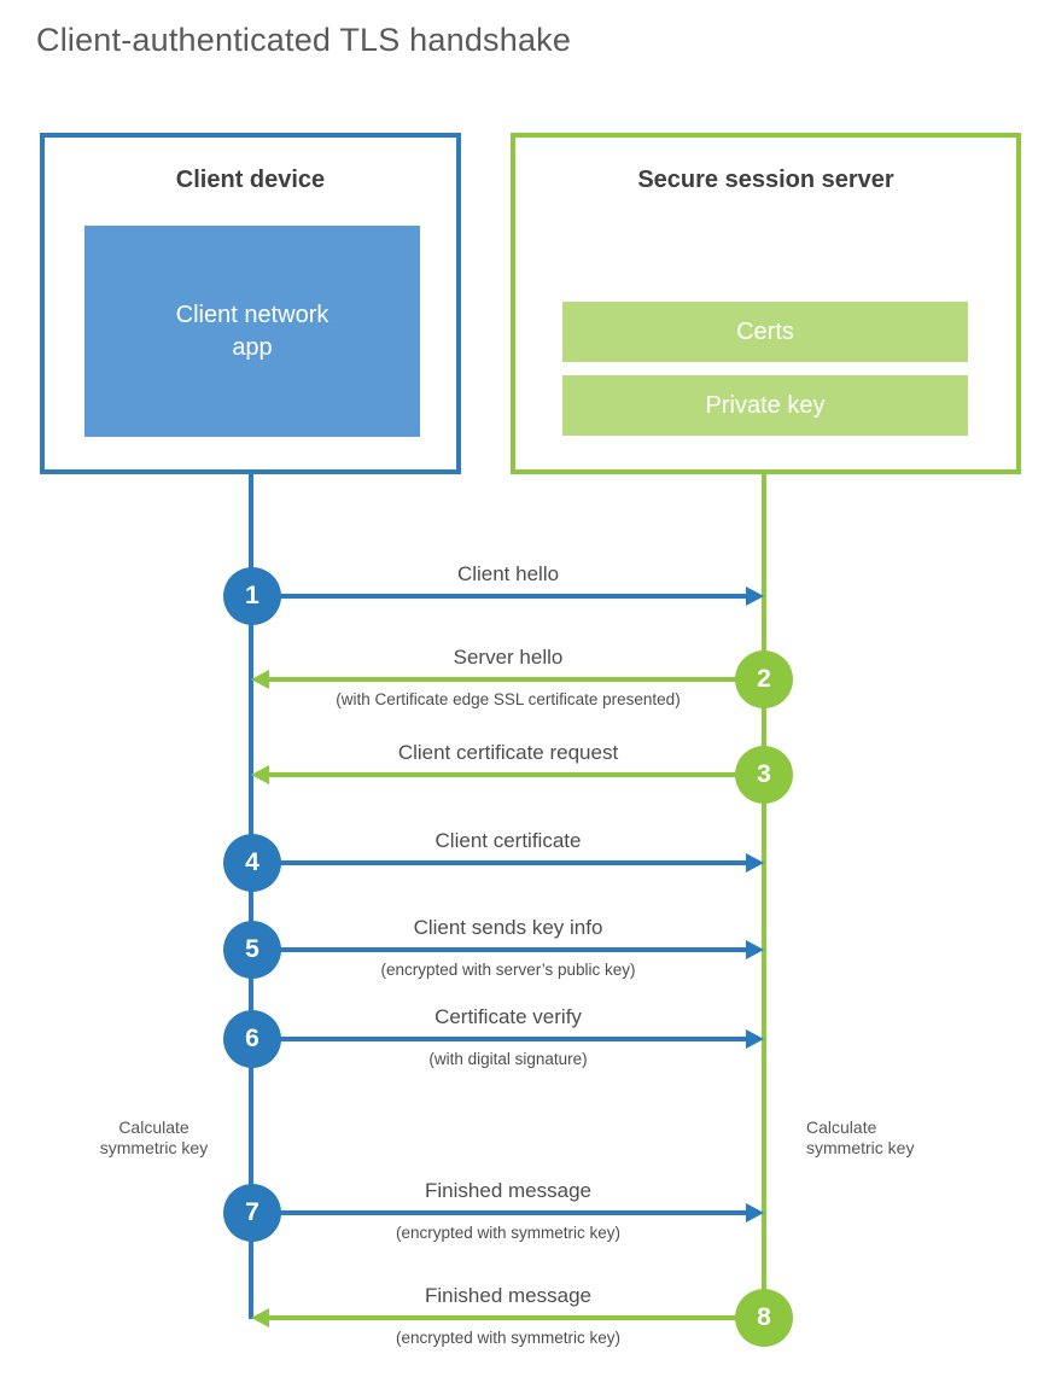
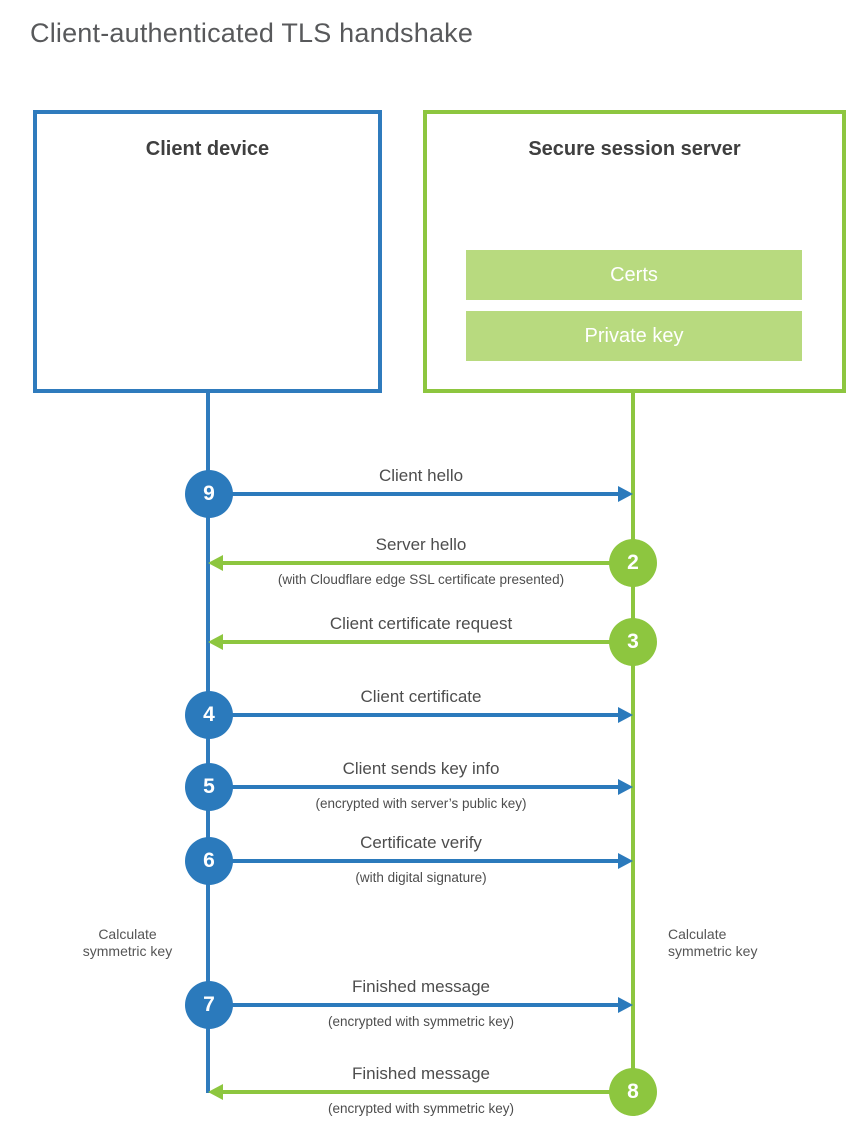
  Client-authenticated TLS handshake
  Client device
- Client network
- app
  Secure session server
  Certs
  Private key
- 1
+ 9
  Client hello
  2
  Server hello
- (with Certificate edge SSL certificate presented)
+ (with Cloudflare edge SSL certificate presented)
  3
  Client certificate request
  4
  Client certificate
  5
  Client sends key info
  (encrypted with server’s public key)
  6
  Certificate verify
  (with digital signature)
  7
  Finished message
  (encrypted with symmetric key)
  8
  Finished message
  (encrypted with symmetric key)
  Calculate
  symmetric key
  Calculate
  symmetric key
